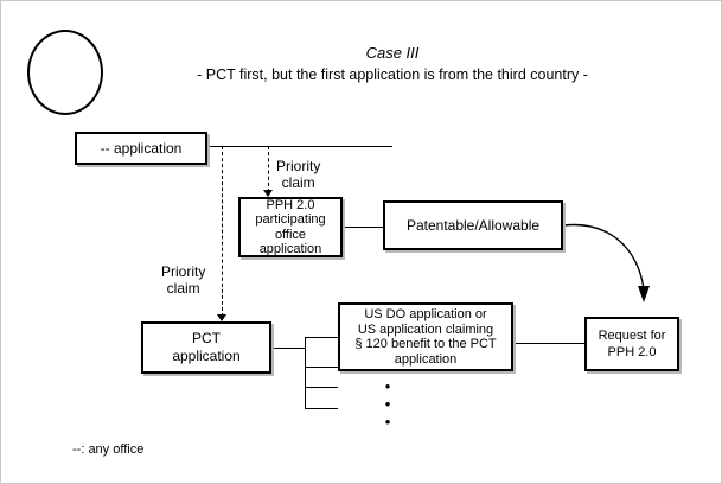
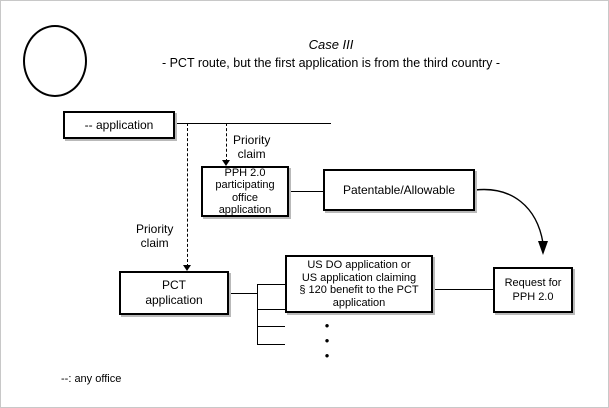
  Case III
- - PCT first, but the first application is from the third country -
+ - PCT route, but the first application is from the third country -
  Priority
  claim
  Priority
  claim
  -- application
  PPH 2.0
  participating
  office
  application
  Patentable/Allowable
  PCT
  application
  US DO application or
  US application claiming
  § 120 benefit to the PCT
  application
  Request for
  PPH 2.0
  •
  •
  •
  --: any office
